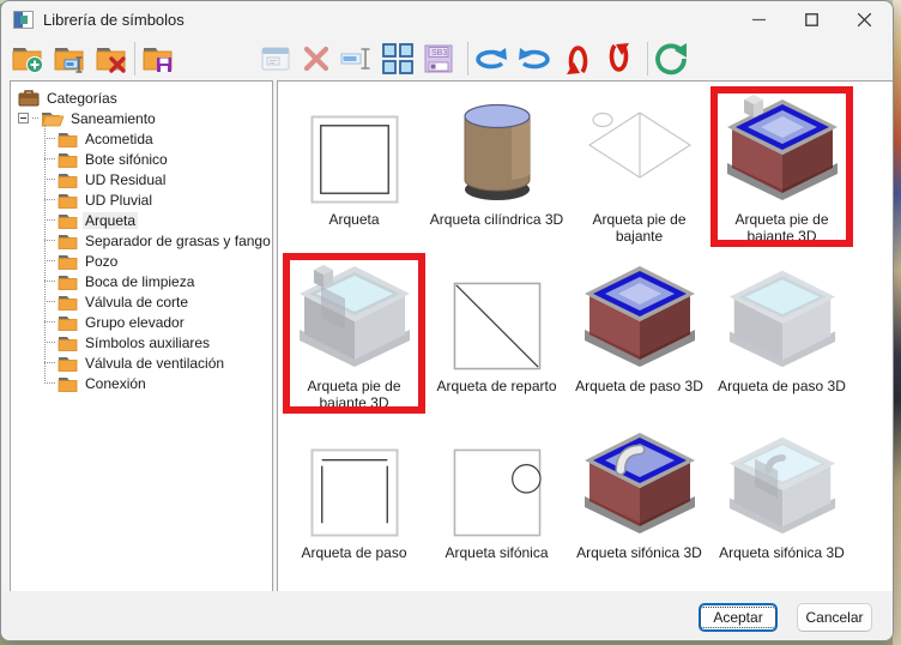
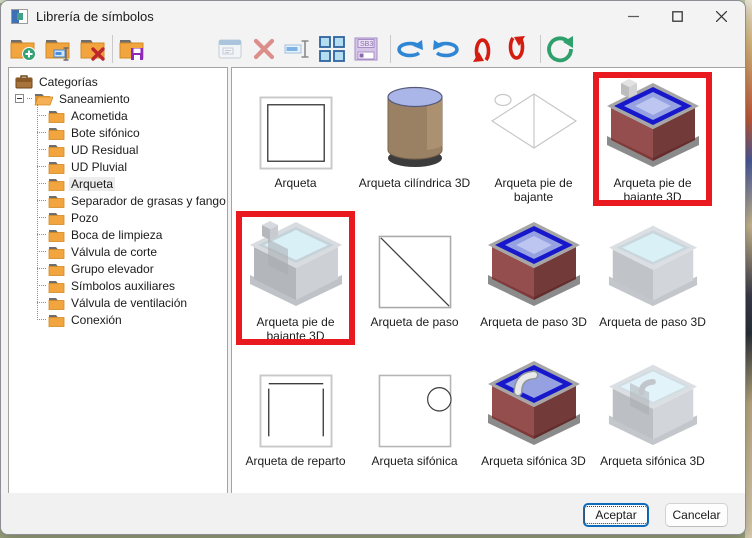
  Librería de símbolos
  Categorías
  Saneamiento
  Acometida
  Bote sifónico
  UD Residual
  UD Pluvial
  Arqueta
  Separador de grasas y fango
  Pozo
  Boca de limpieza
  Válvula de corte
  Grupo elevador
  Símbolos auxiliares
  Válvula de ventilación
  Conexión
  Arqueta
  Arqueta cilíndrica 3D
  Arqueta pie de bajante
  Arqueta pie de bajante 3D
  Arqueta pie de bajante 3D
- Arqueta de reparto
+ Arqueta de paso
  Arqueta de paso 3D
  Arqueta de paso 3D
- Arqueta de paso
+ Arqueta de reparto
  Arqueta sifónica
  Arqueta sifónica 3D
  Arqueta sifónica 3D
  Aceptar
  Cancelar
